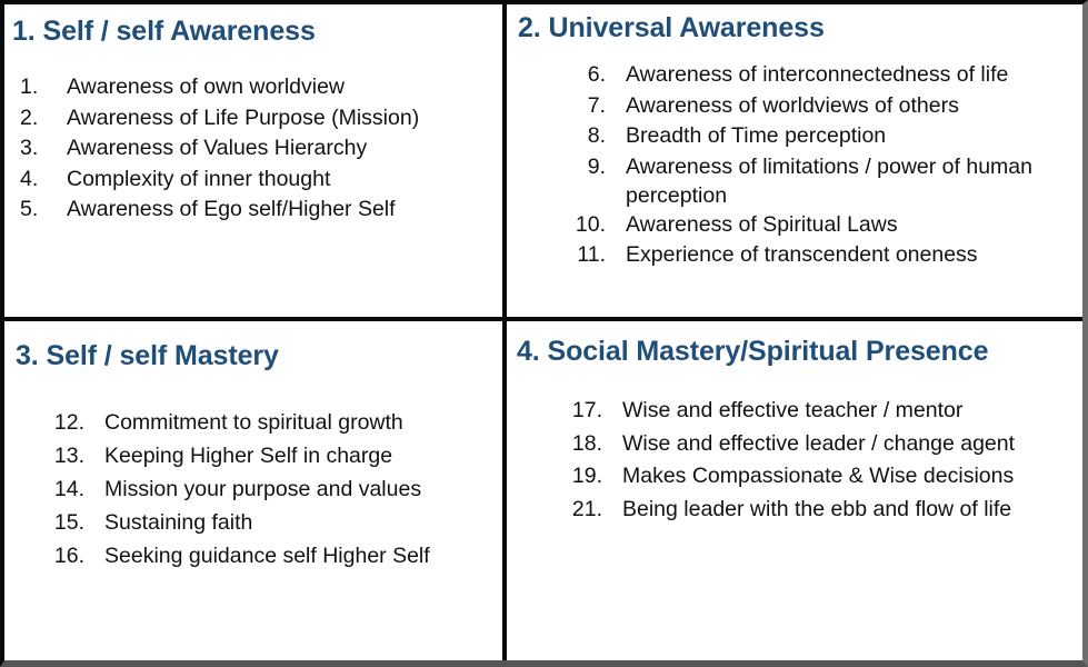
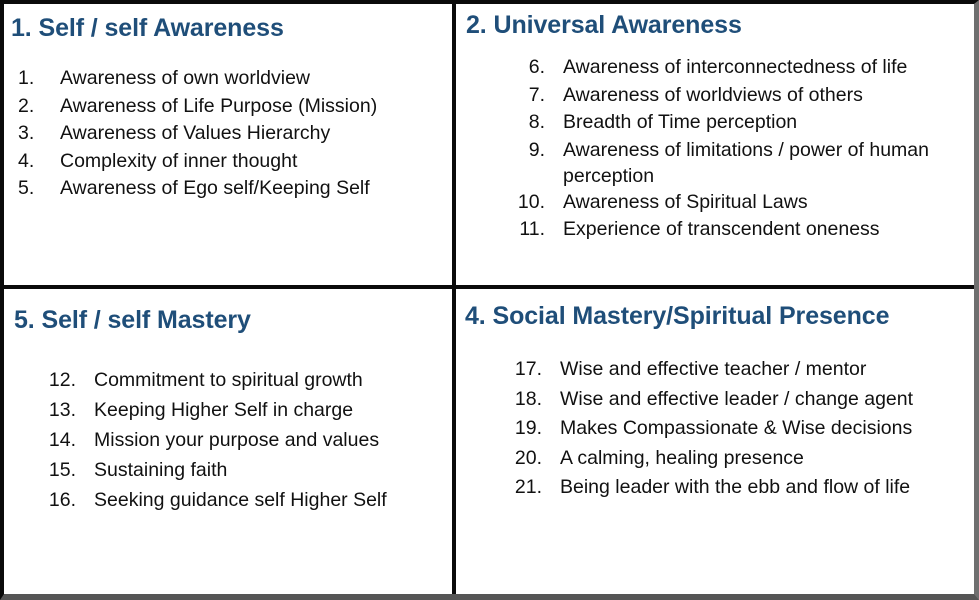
  1. Self / self Awareness
  1.
  Awareness of own worldview
  2.
  Awareness of Life Purpose (Mission)
  3.
  Awareness of Values Hierarchy
  4.
  Complexity of inner thought
  5.
- Awareness of Ego self/Higher Self
+ Awareness of Ego self/Keeping Self
  2. Universal Awareness
  6.
  Awareness of interconnectedness of life
  7.
  Awareness of worldviews of others
  8.
  Breadth of Time perception
  9.
  Awareness of limitations / power of human perception
  10.
  Awareness of Spiritual Laws
  11.
  Experience of transcendent oneness
- 3. Self / self Mastery
+ 5. Self / self Mastery
  12.
  Commitment to spiritual growth
  13.
  Keeping Higher Self in charge
  14.
  Mission your purpose and values
  15.
  Sustaining faith
  16.
  Seeking guidance self Higher Self
  4. Social Mastery/Spiritual Presence
  17.
  Wise and effective teacher / mentor
  18.
  Wise and effective leader / change agent
  19.
  Makes Compassionate & Wise decisions
+ 20.
+ A calming, healing presence
  21.
  Being leader with the ebb and flow of life
